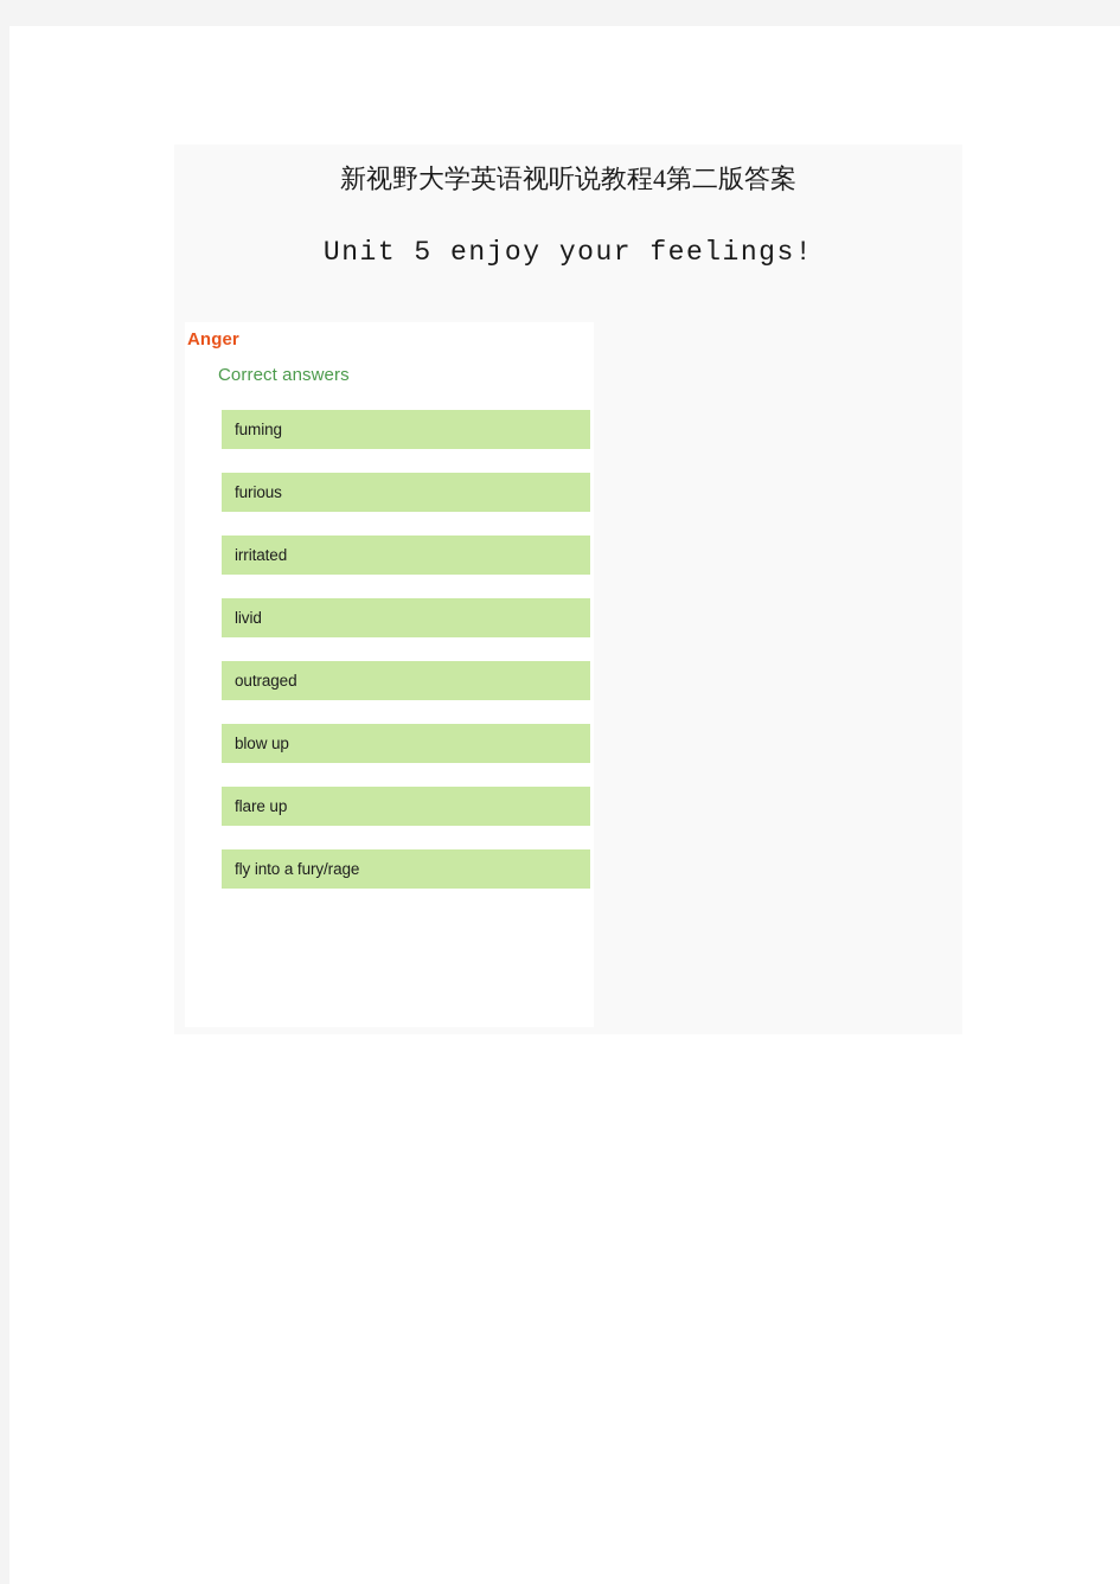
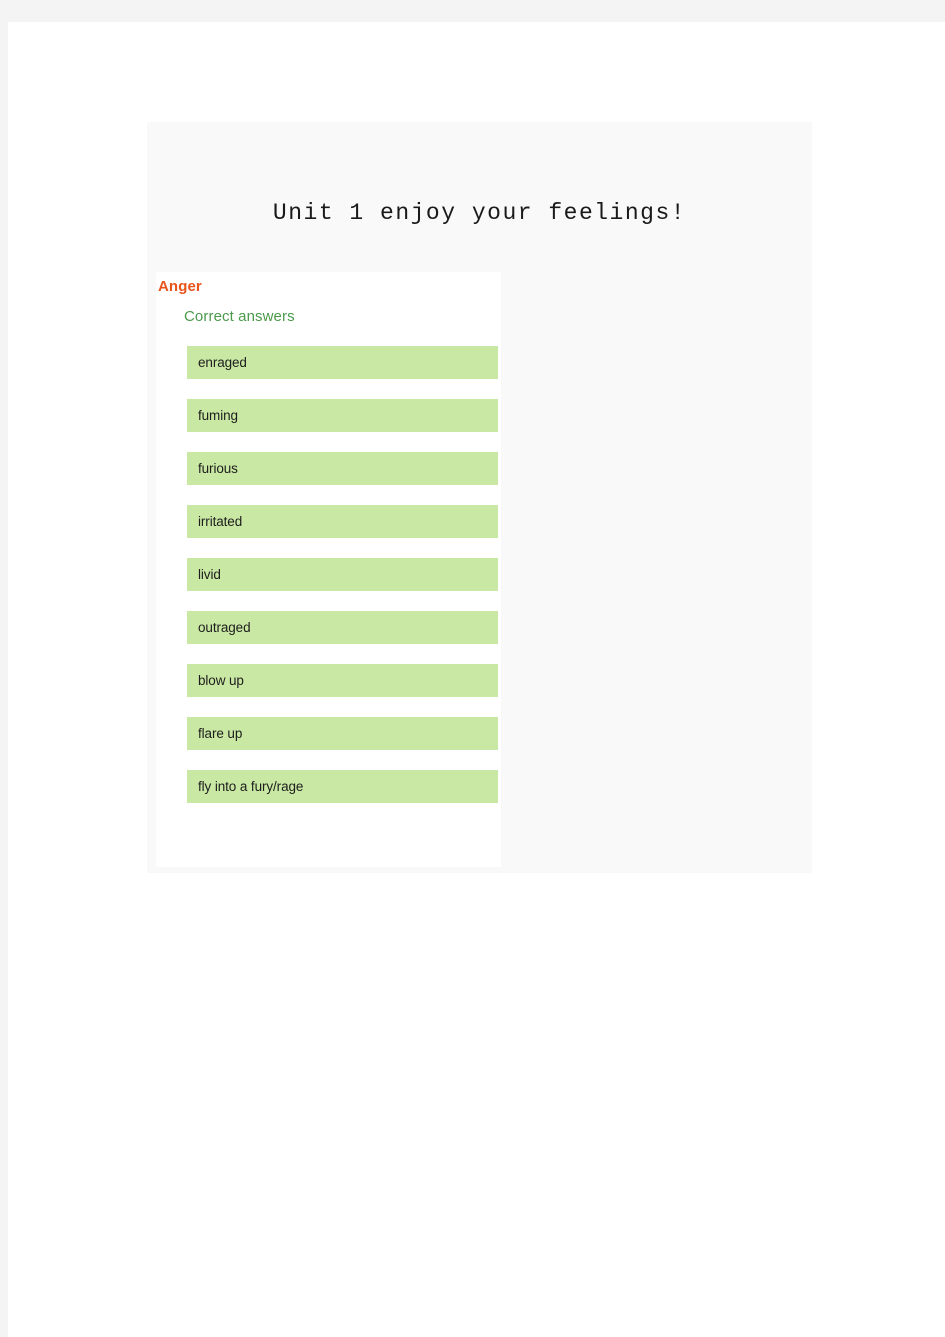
- 新视野大学英语视听说教程4第二版答案
- Unit 5 enjoy your feelings!
+ Unit 1 enjoy your feelings!
  Anger
  Correct answers
+ enraged
  fuming
  furious
  irritated
  livid
  outraged
  blow up
  flare up
  fly into a fury/rage
